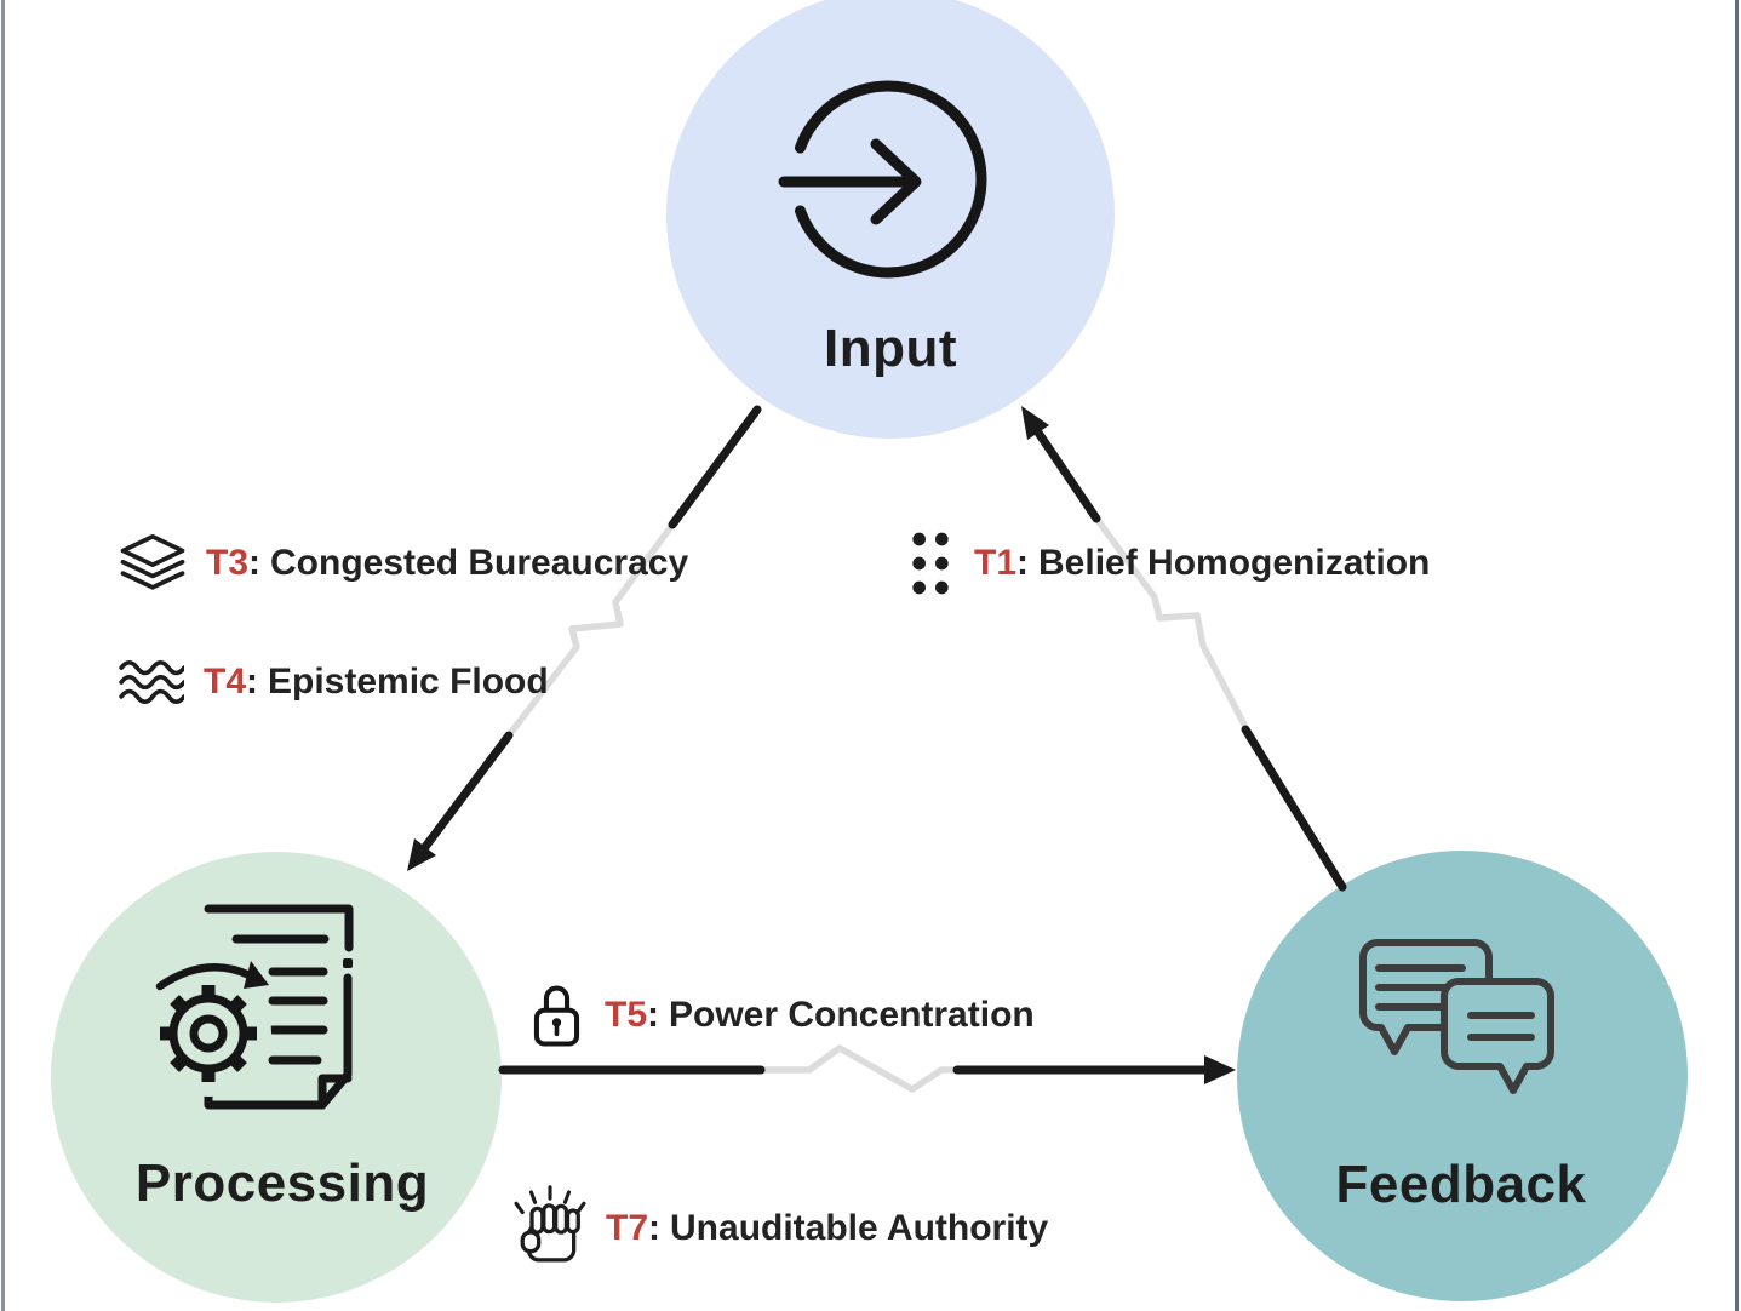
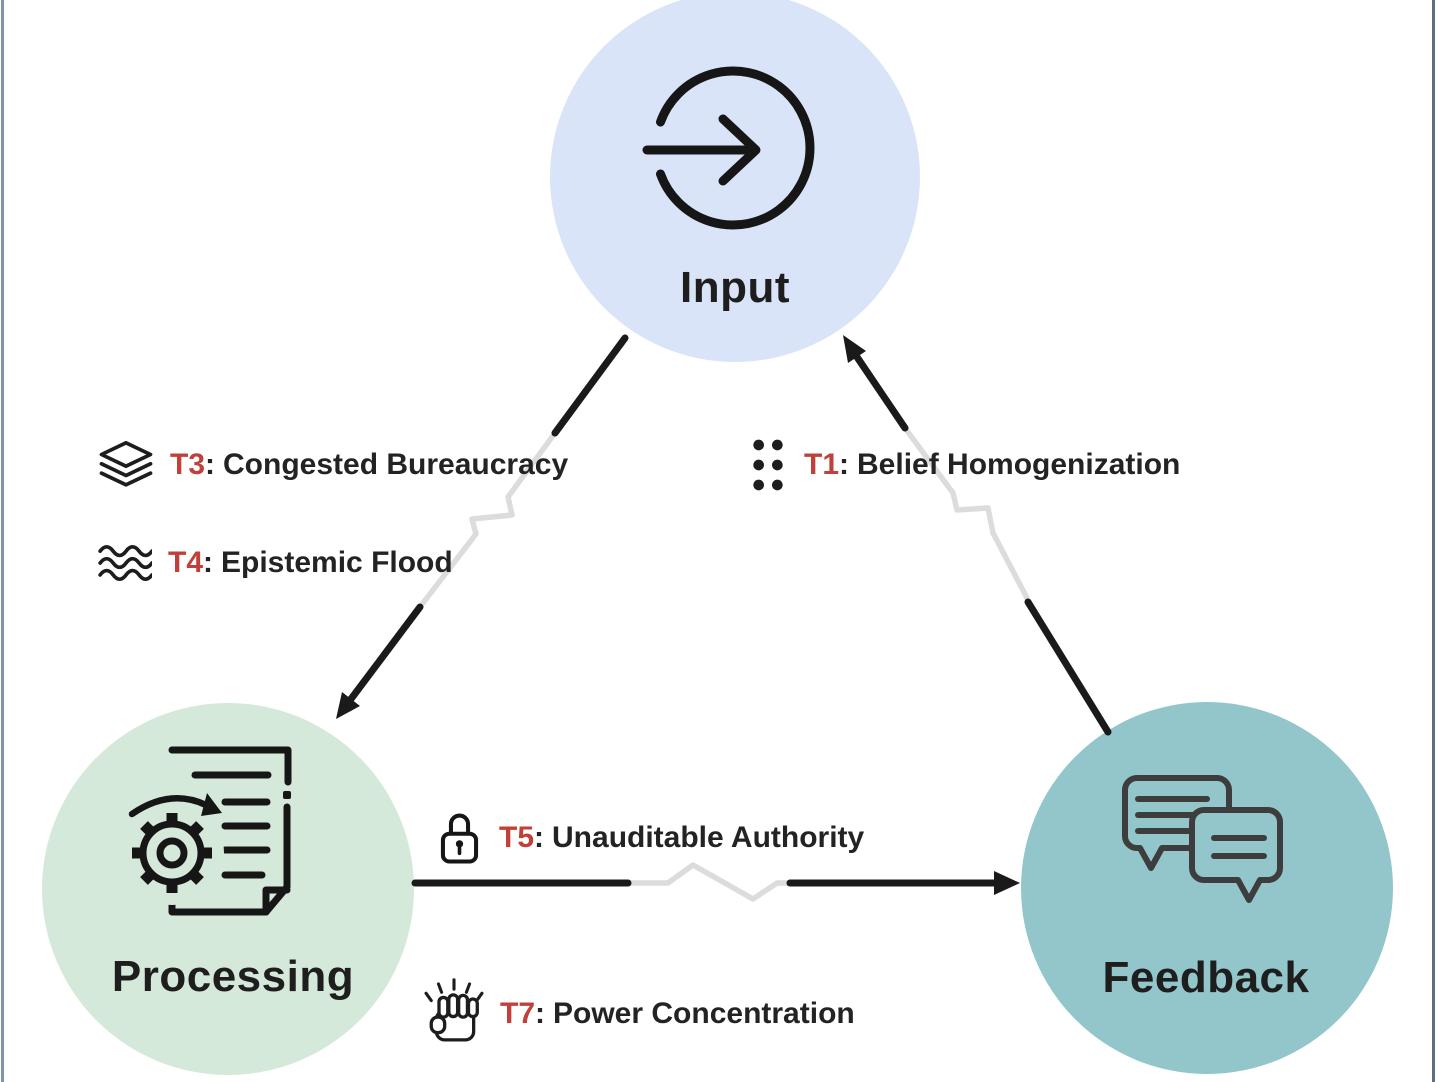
  Input
  Processing
  Feedback
  T3: Congested Bureaucracy
  T4: Epistemic Flood
  T1: Belief Homogenization
- T5: Power Concentration
+ T5: Unauditable Authority
- T7: Unauditable Authority
+ T7: Power Concentration
